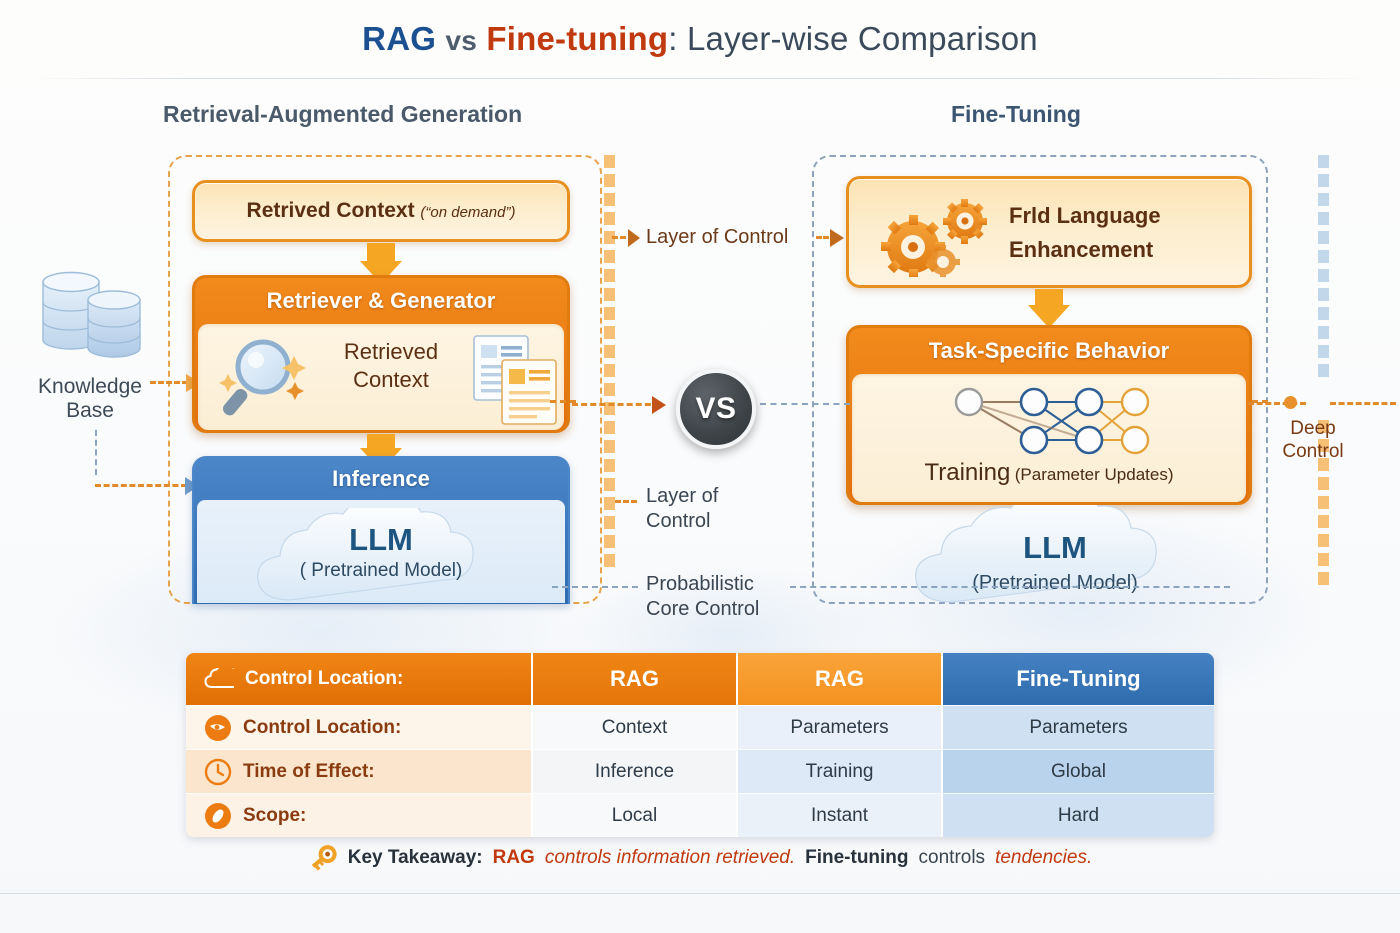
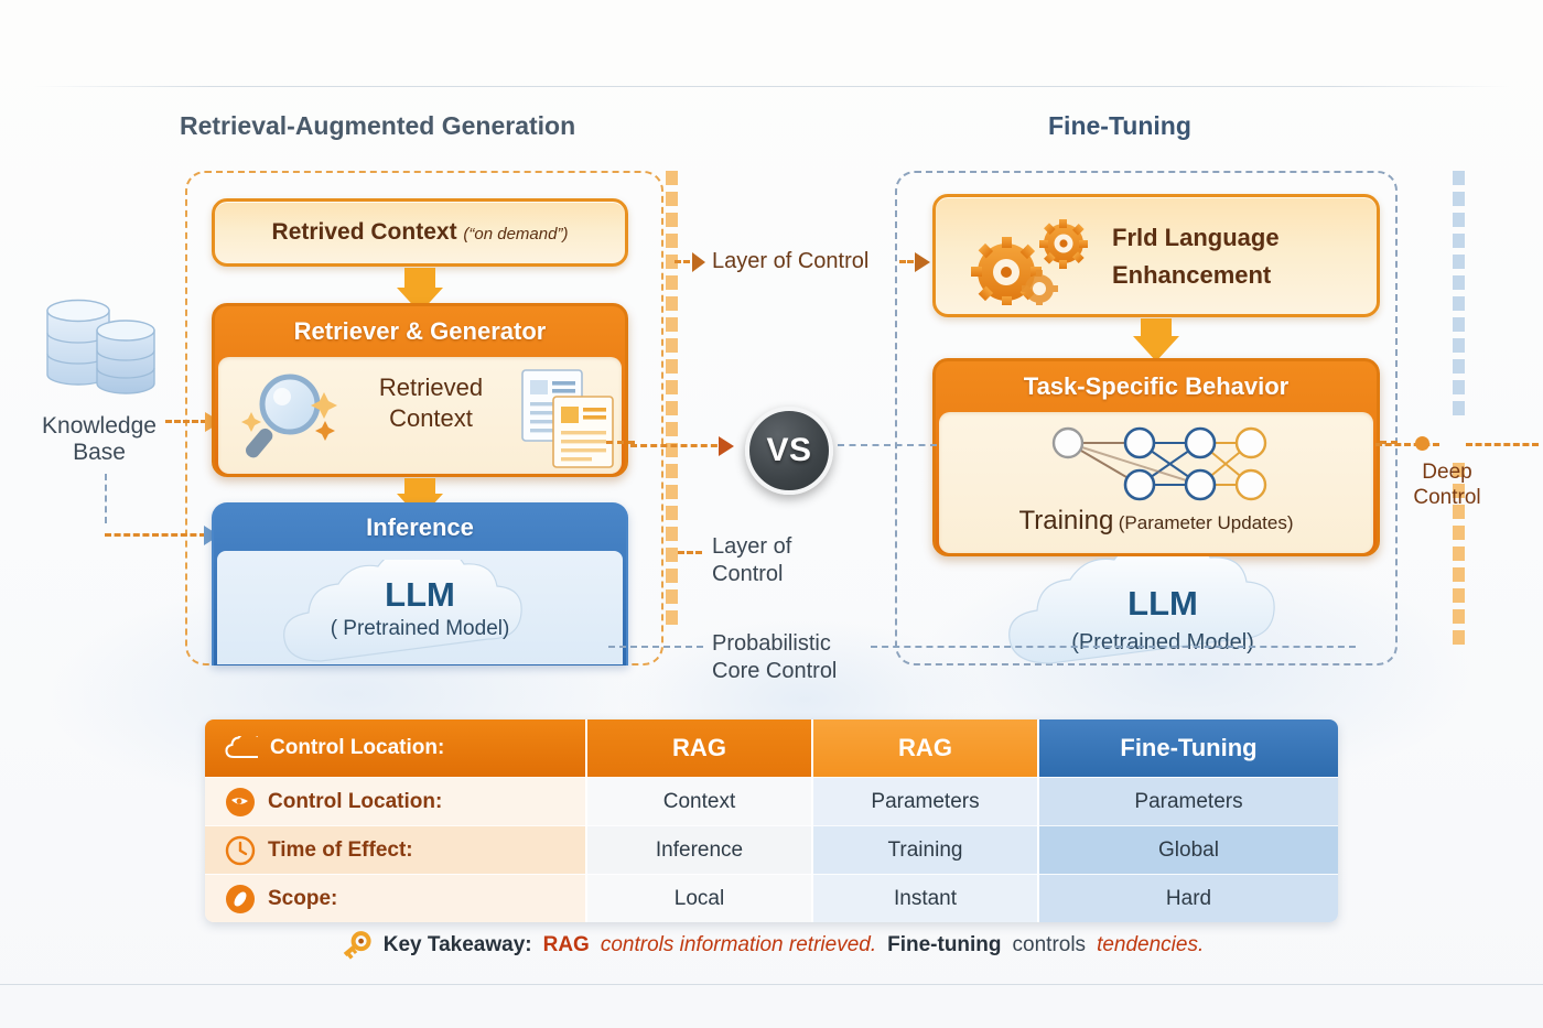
- RAG vs Fine-tuning: Layer-wise Comparison
  Retrieval-Augmented Generation
  Fine-Tuning
  Knowledge
  Base
  Retrived Context (“on demand”)
  Retriever & Generator
  Retrieved
  Context
  Inference
  LLM
  ( Pretrained Model)
  Frld Language
  Enhancement
  Task-Specific Behavior
  Training (Parameter Updates)
  LLM
  (Pretrained Model)
  Layer of Control
  VS
  Layer of
  Control
  Probabilistic
  Core Control
  Deep
  Control
  Control Location:
  RAG
  RAG
  Fine-Tuning
  Control Location:
  Context
  Parameters
  Parameters
  Time of Effect:
  Inference
  Training
  Global
  Scope:
  Local
  Instant
  Hard
  Key Takeaway:
  RAG
  controls information retrieved.
  Fine-tuning
  controls
  tendencies.
